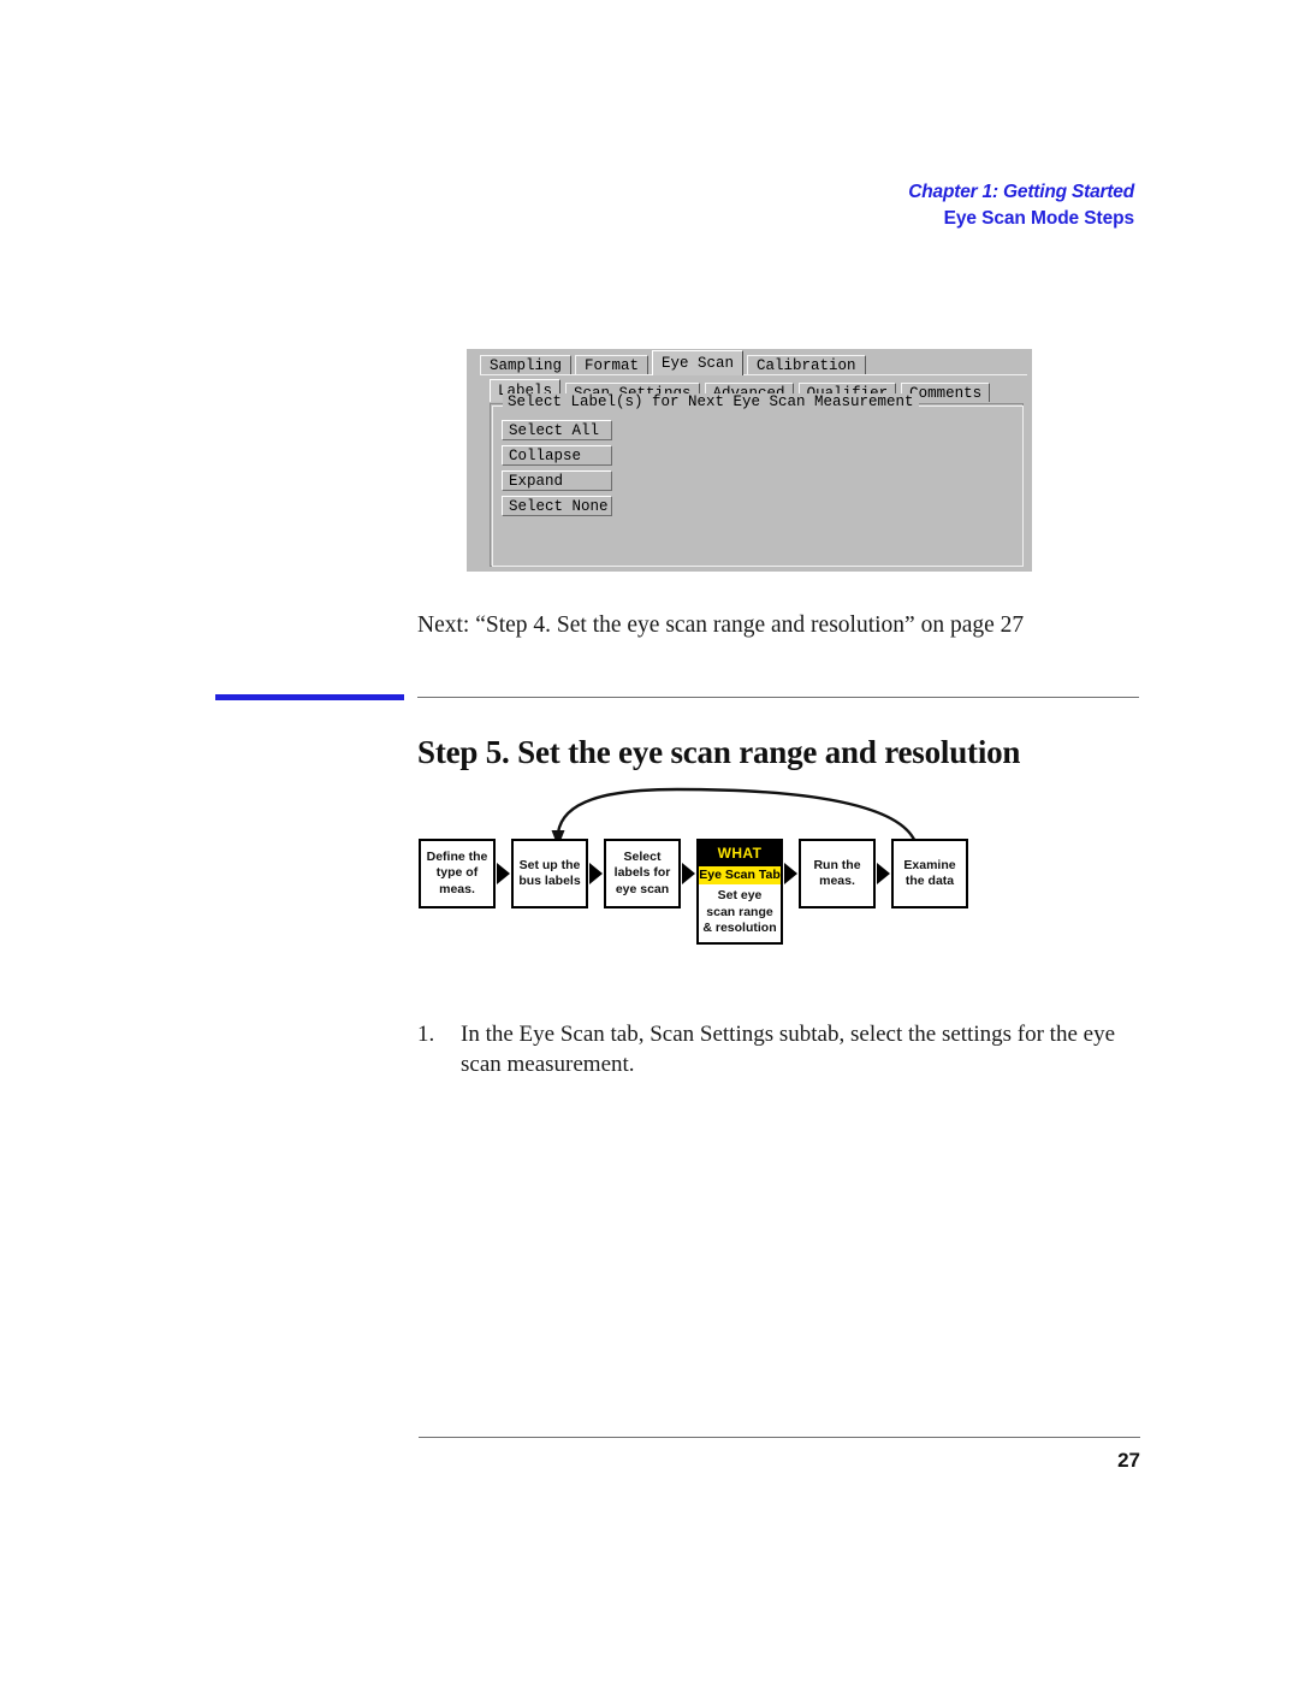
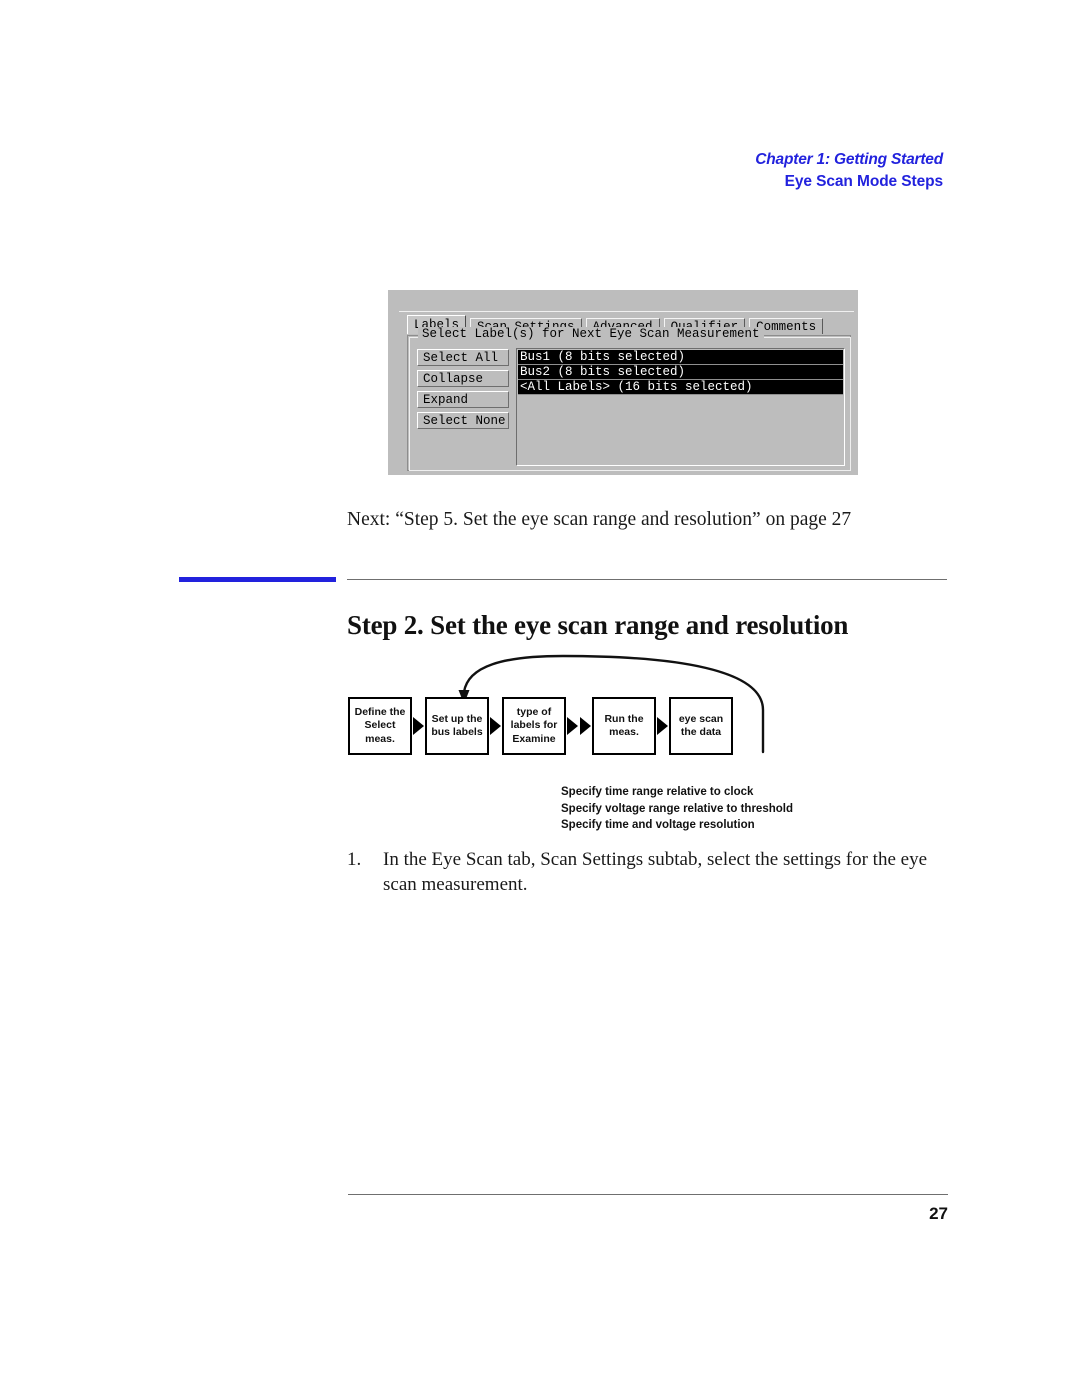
  Chapter 1: Getting Started
  Eye Scan Mode Steps
- Sampling
- Format
- Eye Scan
- Calibration
  Labels
  omments
  Select Label(s) for Next Eye Scan Measurement
  Select All
  Collapse
  Expand
  Select None
+ Bus1 (8 bits selected)
+ Bus2 (8 bits selected)
+ <All Labels> (16 bits selected)
- Next: “Step 4. Set the eye scan range and resolution” on page 27
+ Next: “Step 5. Set the eye scan range and resolution” on page 27
- Step 5. Set the eye scan range and resolution
+ Step 2. Set the eye scan range and resolution
  Define the
- type of
+ Select
  meas.
  Set up the
  bus labels
- Select
+ type of
  labels for
- eye scan
+ Examine
- WHAT
- Eye Scan Tab
- Set eye
- scan range
- & resolution
  Run the
  meas.
- Examine
+ eye scan
  the data
+ Specify time range relative to clock
+ Specify voltage range relative to threshold
+ Specify time and voltage resolution
  1.
  In the Eye Scan tab, Scan Settings subtab, select the settings for the eye scan measurement.
  27
